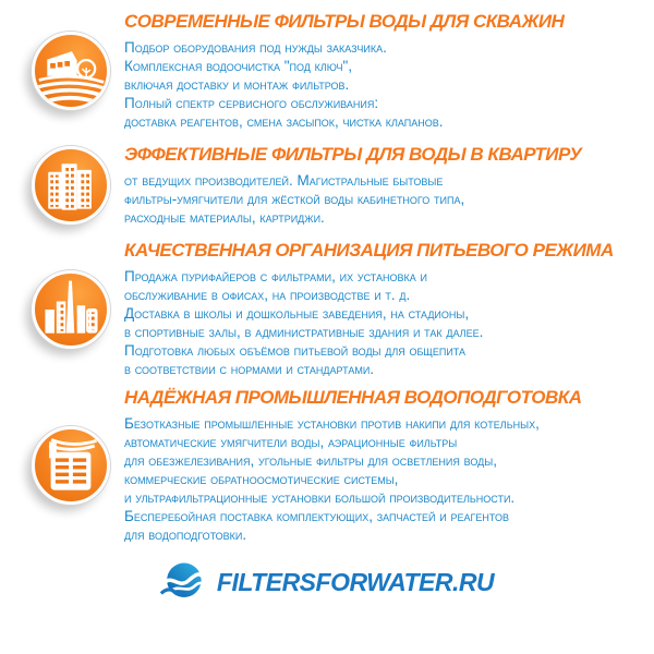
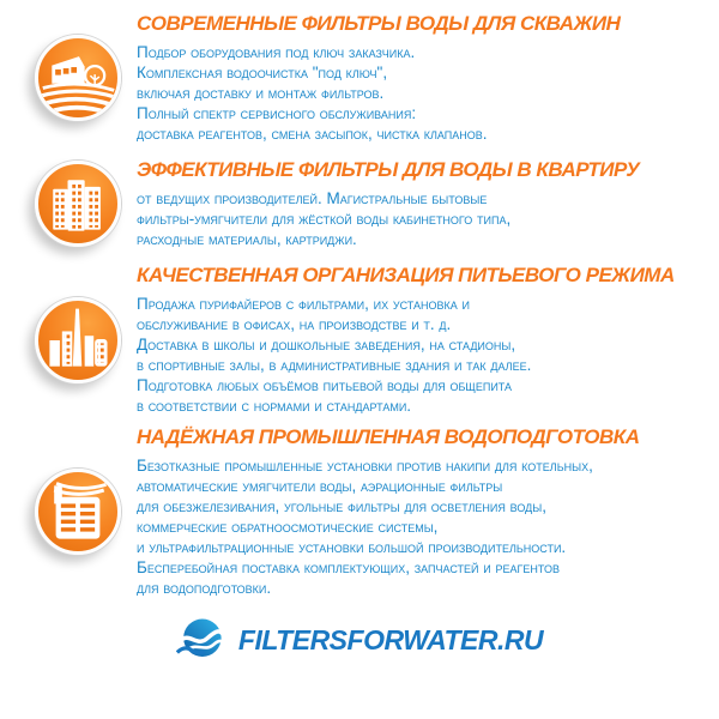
  СОВРЕМЕННЫЕ ФИЛЬТРЫ ВОДЫ ДЛЯ СКВАЖИН
- Подбор оборудования под нужды заказчика.
+ Подбор оборудования под ключ заказчика.
  Комплексная водоочистка "под ключ",
  включая доставку и монтаж фильтров.
  Полный спектр сервисного обслуживания:
  доставка реагентов, смена засыпок, чистка клапанов.
  ЭФФЕКТИВНЫЕ ФИЛЬТРЫ ДЛЯ ВОДЫ В КВАРТИРУ
  от ведущих производителей. Магистральные бытовые
  фильтры-умягчители для жёсткой воды кабинетного типа,
  расходные материалы, картриджи.
  КАЧЕСТВЕННАЯ ОРГАНИЗАЦИЯ ПИТЬЕВОГО РЕЖИМА
  Продажа пурифайеров с фильтрами, их установка и
  обслуживание в офисах, на производстве и т. д.
  Доставка в школы и дошкольные заведения, на стадионы,
  в спортивные залы, в административные здания и так далее.
  Подготовка любых объёмов питьевой воды для общепита
  в соответствии с нормами и стандартами.
  НАДЁЖНАЯ ПРОМЫШЛЕННАЯ ВОДОПОДГОТОВКА
  Безотказные промышленные установки против накипи для котельных,
  автоматические умягчители воды, аэрационные фильтры
  для обезжелезивания, угольные фильтры для осветления воды,
  коммерческие обратноосмотические системы,
  и ультрафильтрационные установки большой производительности.
  Бесперебойная поставка комплектующих, запчастей и реагентов
  для водоподготовки.
  FILTERSFORWATER.RU
